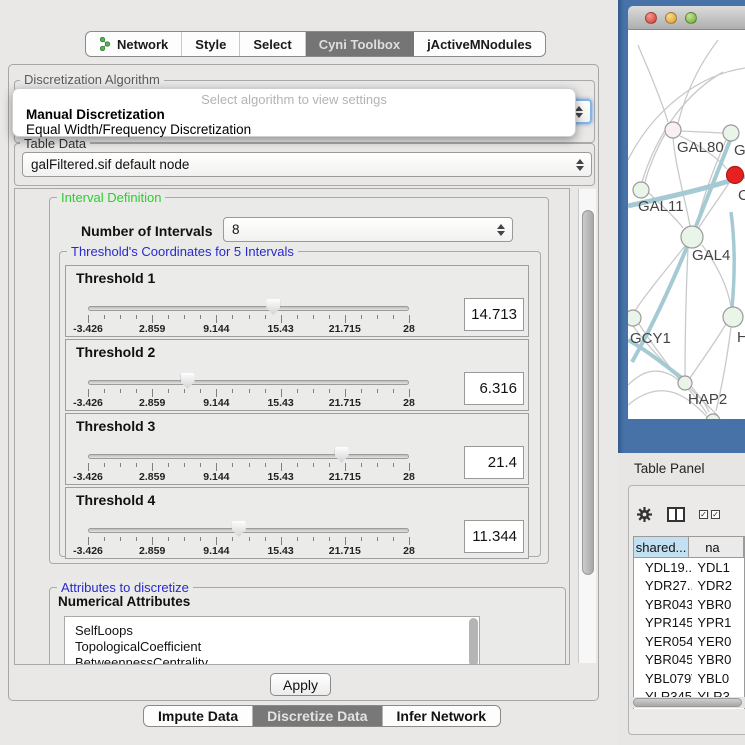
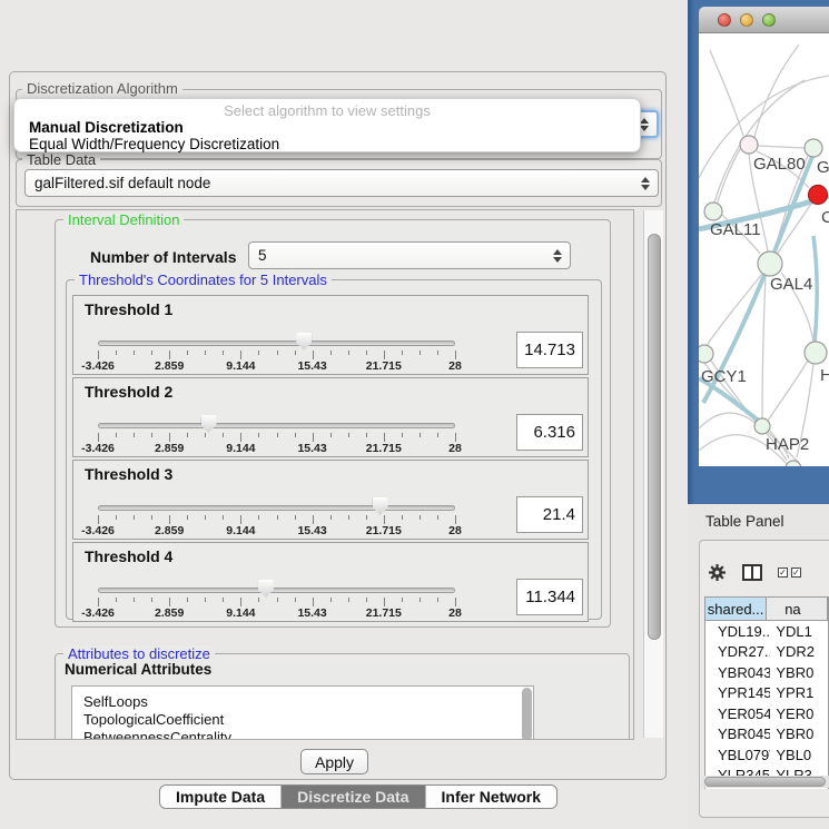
- Network
- Style
- Select
- Cyni Toolbox
- jActiveMNodules
  Discretization Algorithm
  Table Data
  galFiltered.sif default node
  Select algorithm to view settings
  Manual Discretization
  Equal Width/Frequency Discretization
  Interval Definition
  Number of Intervals
- 8
+ 5
  Threshold's Coordinates for 5 Intervals
  Threshold 1
  -3.426
  2.859
  9.144
  15.43
  21.715
  28
  14.713
  Threshold 2
  -3.426
  2.859
  9.144
  15.43
  21.715
  28
  6.316
  Threshold 3
  -3.426
  2.859
  9.144
  15.43
  21.715
  28
  21.4
  Threshold 4
  -3.426
  2.859
  9.144
  15.43
  21.715
  28
  11.344
  Numerical Attributes
  SelfLoops
  TopologicalCoefficient
  BetweennessCentrality
  Attributes to discretize
  Apply
  Impute Data
  Discretize Data
  Infer Network
  GAL80
  C
  GAL11
  GAL4
  GCY1
  H
  HAP2
  Table Panel
  ✓
  ✓
  shared...
  na
  YDL19..
  YDL1
  YDR27..
  YDR2
  YBR043
  YBR0
  YPR145
  YPR1
  YER054
  YER0
  YBR045
  YBR0
  YBL079
  YBL0
